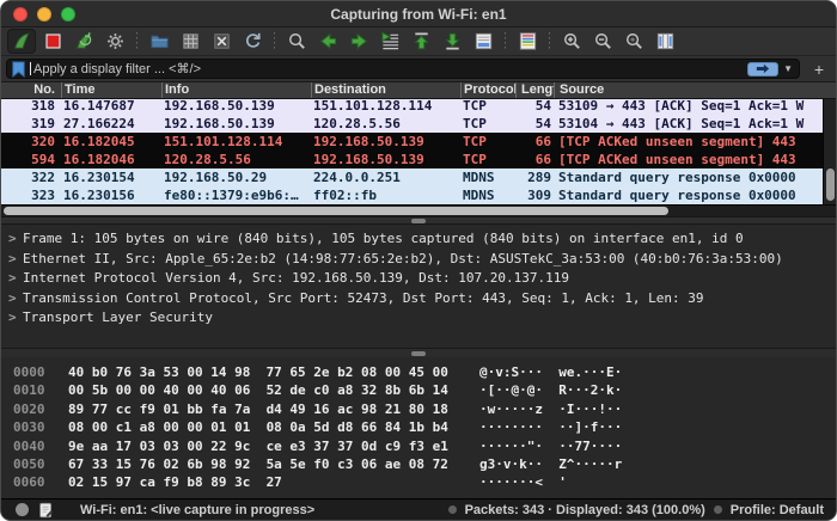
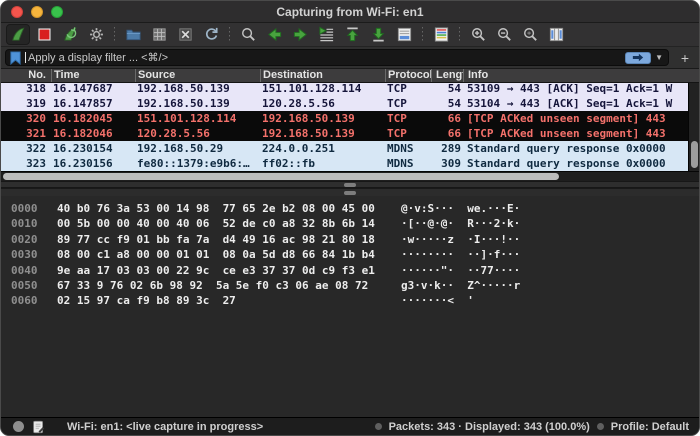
  Capturing from Wi-Fi: en1
  Apply a display filter ... <⌘/>
  ▼
  +
  No.
  Time
- Info
+ Source
  Destination
  Protoco
- Source
+ Info
  318
  16.147687
  192.168.50.139
  151.101.128.114
  TCP
  54
  53109 → 443 [ACK] Seq=1 Ack=1 W
  319
- 27.166224
+ 16.147857
  192.168.50.139
  120.28.5.56
  TCP
  54
  53104 → 443 [ACK] Seq=1 Ack=1 W
  320
  16.182045
  151.101.128.114
  192.168.50.139
  TCP
  66
  [TCP ACKed unseen segment] 443
- 594
+ 321
  16.182046
  120.28.5.56
  192.168.50.139
  TCP
  66
  [TCP ACKed unseen segment] 443
  322
  16.230154
  192.168.50.29
  224.0.0.251
  MDNS
  289
  Standard query response 0x0000
  323
  16.230156
  fe80::1379:e9b6:…
  ff02::fb
  MDNS
  309
  Standard query response 0x0000
- > Frame 1: 105 bytes on wire (840 bits), 105 bytes captured (840 bits) on interface en1, id 0
- > Ethernet II, Src: Apple_65:2e:b2 (14:98:77:65:2e:b2), Dst: ASUSTekC_3a:53:00 (40:b0:76:3a:53:00)
- > Internet Protocol Version 4, Src: 192.168.50.139, Dst: 107.20.137.119
- > Transmission Control Protocol, Src Port: 52473, Dst Port: 443, Seq: 1, Ack: 1, Len: 39
- > Transport Layer Security
  0000
  40 b0 76 3a 53 00 14 98 77 65 2e b2 08 00 45 00
  @·v:S··· we.···E·
  0010
  00 5b 00 00 40 00 40 06 52 de c0 a8 32 8b 6b 14
  ·[··@·@· R···2·k·
  0020
  89 77 cc f9 01 bb fa 7a d4 49 16 ac 98 21 80 18
  ·w·····z ·I···!··
  0030
  08 00 c1 a8 00 00 01 01 08 0a 5d d8 66 84 1b b4
  ········ ··]·f···
  0040
  9e aa 17 03 03 00 22 9c ce e3 37 37 0d c9 f3 e1
  ······"· ··77····
  0050
- 67 33 15 76 02 6b 98 92 5a 5e f0 c3 06 ae 08 72
+ 67 33 9 76 02 6b 98 92 5a 5e f0 c3 06 ae 08 72
  g3·v·k·· Z^·····r
  0060
  02 15 97 ca f9 b8 89 3c 27
  ·······< '
  Wi-Fi: en1: <live capture in progress>
  Packets: 343 · Displayed: 343 (100.0%)
  Profile: Default
